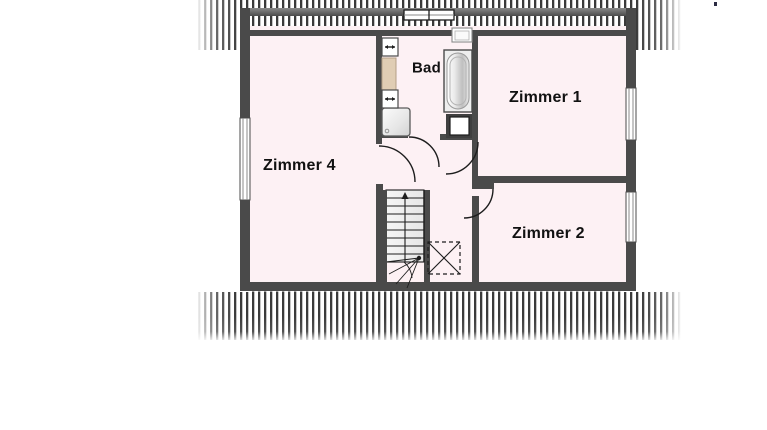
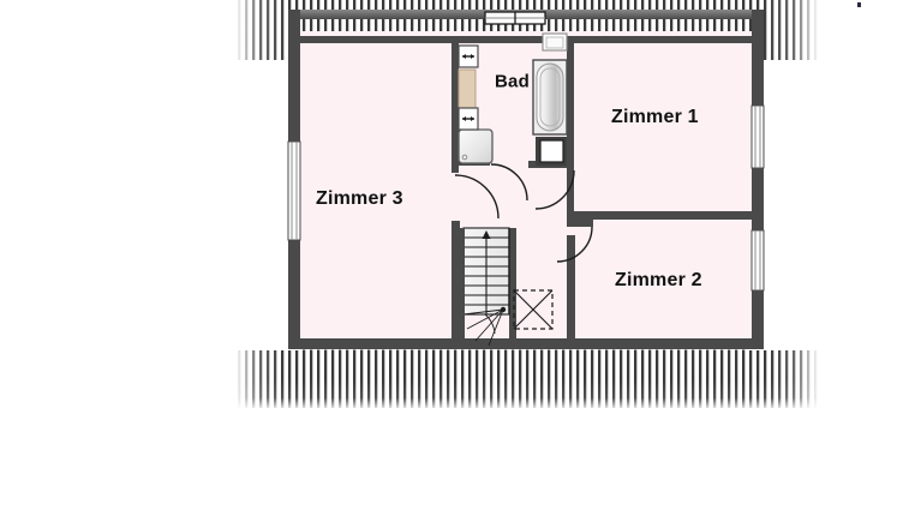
  Zimmer 1
  Zimmer 2
- Zimmer 4
+ Zimmer 3
  Bad
